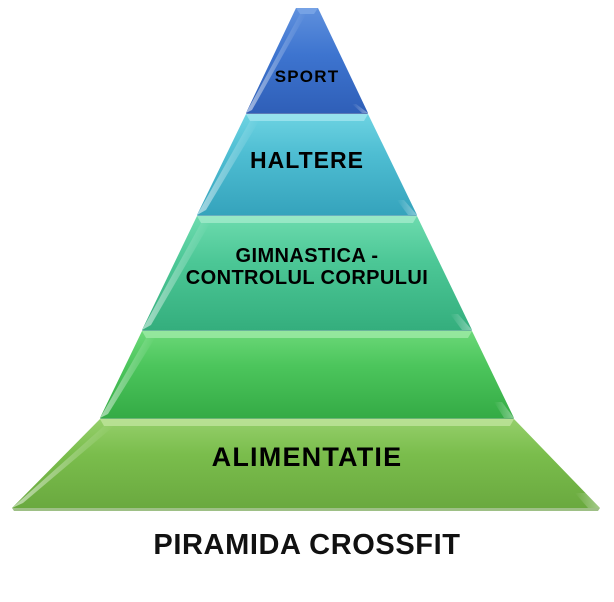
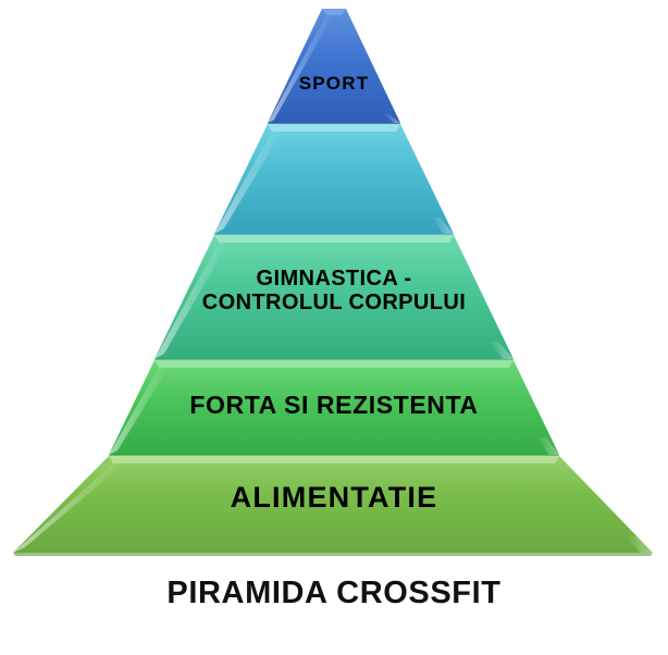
  SPORT
- HALTERE
  GIMNASTICA -
  CONTROLUL CORPULUI
+ FORTA SI REZISTENTA
  ALIMENTATIE
  PIRAMIDA CROSSFIT
